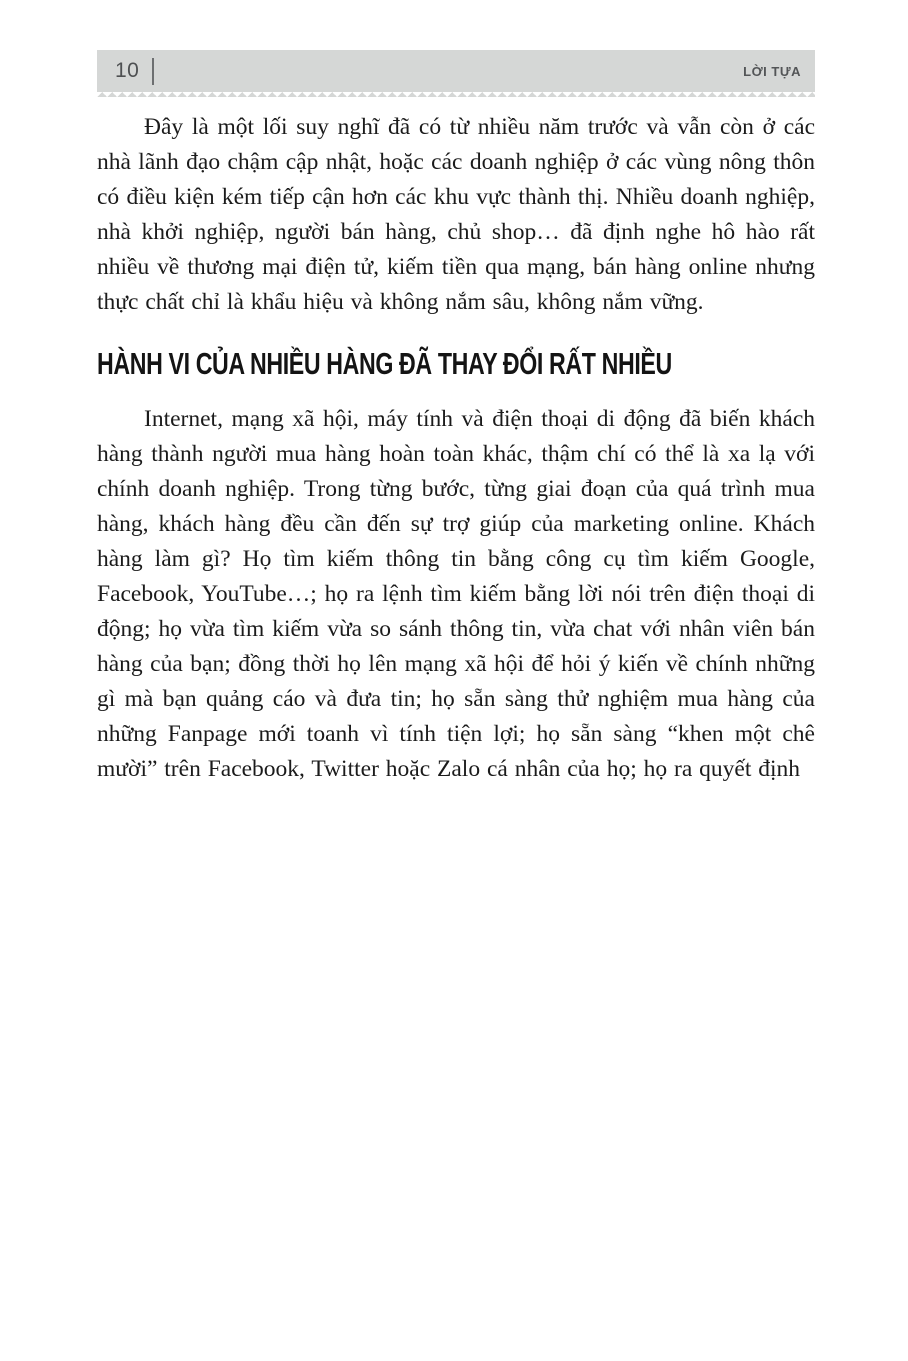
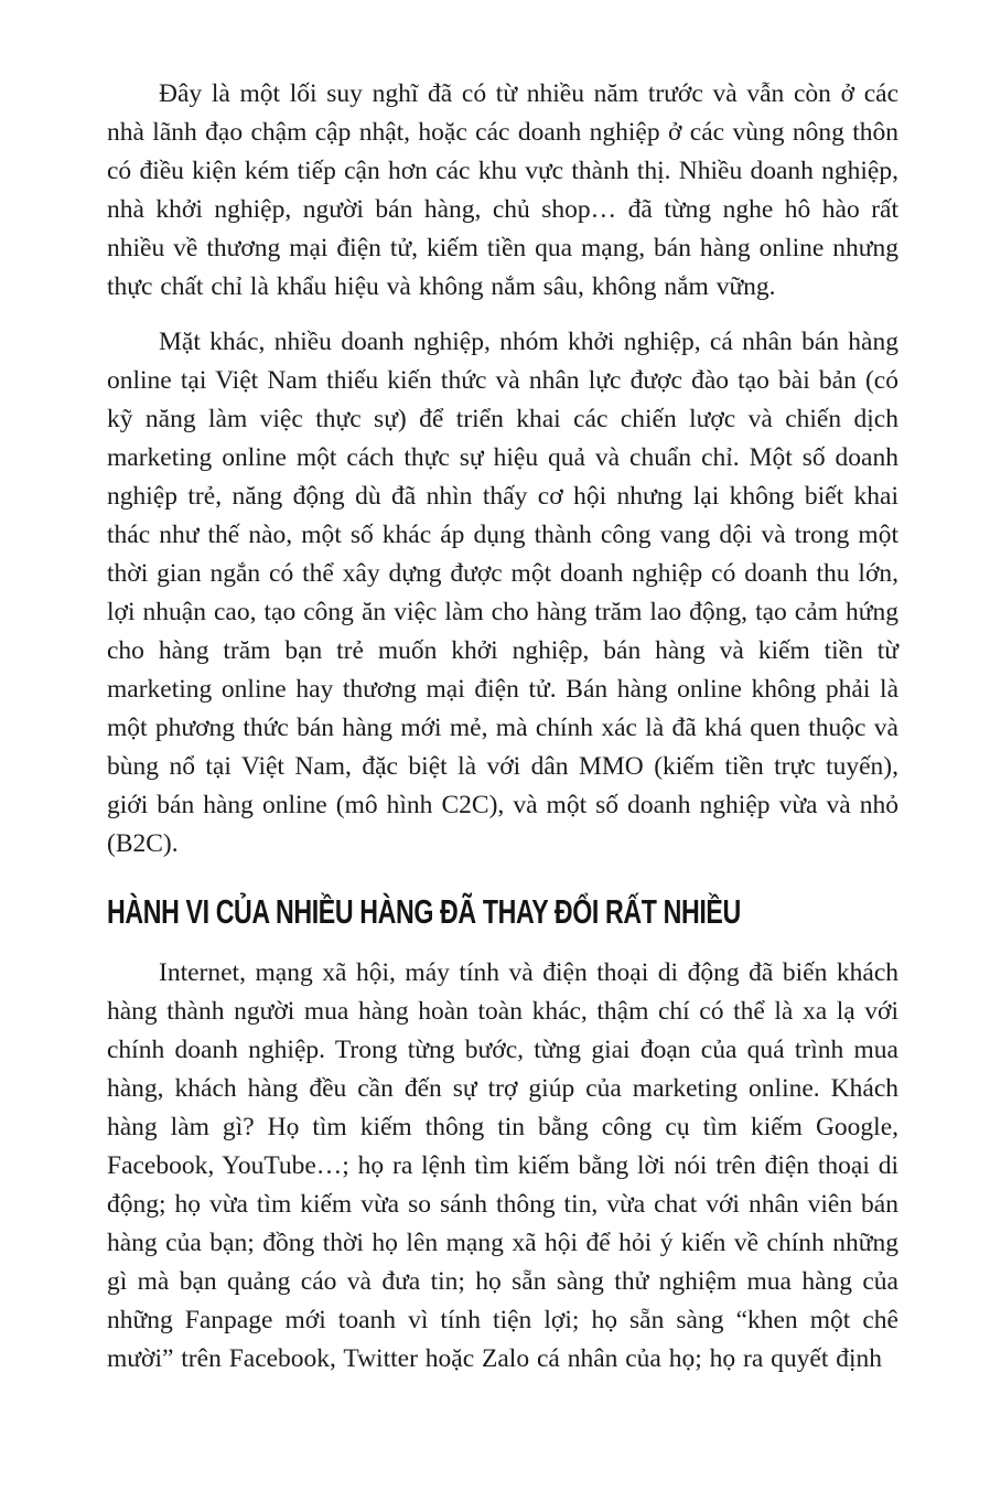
- 10
- LỜI TỰA
- Đây là một lối suy nghĩ đã có từ nhiều năm trước và vẫn còn ở các nhà lãnh đạo chậm cập nhật, hoặc các doanh nghiệp ở các vùng nông thôn có điều kiện kém tiếp cận hơn các khu vực thành thị. Nhiều doanh nghiệp, nhà khởi nghiệp, người bán hàng, chủ shop… đã định nghe hô hào rất nhiều về thương mại điện tử, kiếm tiền qua mạng, bán hàng online nhưng thực chất chỉ là khẩu hiệu và không nắm sâu, không nắm vững.
+ Đây là một lối suy nghĩ đã có từ nhiều năm trước và vẫn còn ở các nhà lãnh đạo chậm cập nhật, hoặc các doanh nghiệp ở các vùng nông thôn có điều kiện kém tiếp cận hơn các khu vực thành thị. Nhiều doanh nghiệp, nhà khởi nghiệp, người bán hàng, chủ shop… đã từng nghe hô hào rất nhiều về thương mại điện tử, kiếm tiền qua mạng, bán hàng online nhưng thực chất chỉ là khẩu hiệu và không nắm sâu, không nắm vững.
+ Mặt khác, nhiều doanh nghiệp, nhóm khởi nghiệp, cá nhân bán hàng online tại Việt Nam thiếu kiến thức và nhân lực được đào tạo bài bản (có kỹ năng làm việc thực sự) để triển khai các chiến lược và chiến dịch marketing online một cách thực sự hiệu quả và chuẩn chỉ. Một số doanh nghiệp trẻ, năng động dù đã nhìn thấy cơ hội nhưng lại không biết khai thác như thế nào, một số khác áp dụng thành công vang dội và trong một thời gian ngắn có thể xây dựng được một doanh nghiệp có doanh thu lớn, lợi nhuận cao, tạo công ăn việc làm cho hàng trăm lao động, tạo cảm hứng cho hàng trăm bạn trẻ muốn khởi nghiệp, bán hàng và kiếm tiền từ marketing online hay thương mại điện tử. Bán hàng online không phải là một phương thức bán hàng mới mẻ, mà chính xác là đã khá quen thuộc và bùng nổ tại Việt Nam, đặc biệt là với dân MMO (kiếm tiền trực tuyến), giới bán hàng online (mô hình C2C), và một số doanh nghiệp vừa và nhỏ (B2C).
  HÀNH VI CỦA NHIỀU HÀNG ĐÃ THAY ĐỔI RẤT NHIỀU
  Internet, mạng xã hội, máy tính và điện thoại di động đã biến khách hàng thành người mua hàng hoàn toàn khác, thậm chí có thể là xa lạ với chính doanh nghiệp. Trong từng bước, từng giai đoạn của quá trình mua hàng, khách hàng đều cần đến sự trợ giúp của marketing online. Khách hàng làm gì? Họ tìm kiếm thông tin bằng công cụ tìm kiếm Google, Facebook, YouTube…; họ ra lệnh tìm kiếm bằng lời nói trên điện thoại di động; họ vừa tìm kiếm vừa so sánh thông tin, vừa chat với nhân viên bán hàng của bạn; đồng thời họ lên mạng xã hội để hỏi ý kiến về chính những gì mà bạn quảng cáo và đưa tin; họ sẵn sàng thử nghiệm mua hàng của những Fanpage mới toanh vì tính tiện lợi; họ sẵn sàng “khen một chê mười” trên Facebook, Twitter hoặc Zalo cá nhân của họ; họ ra quyết định
